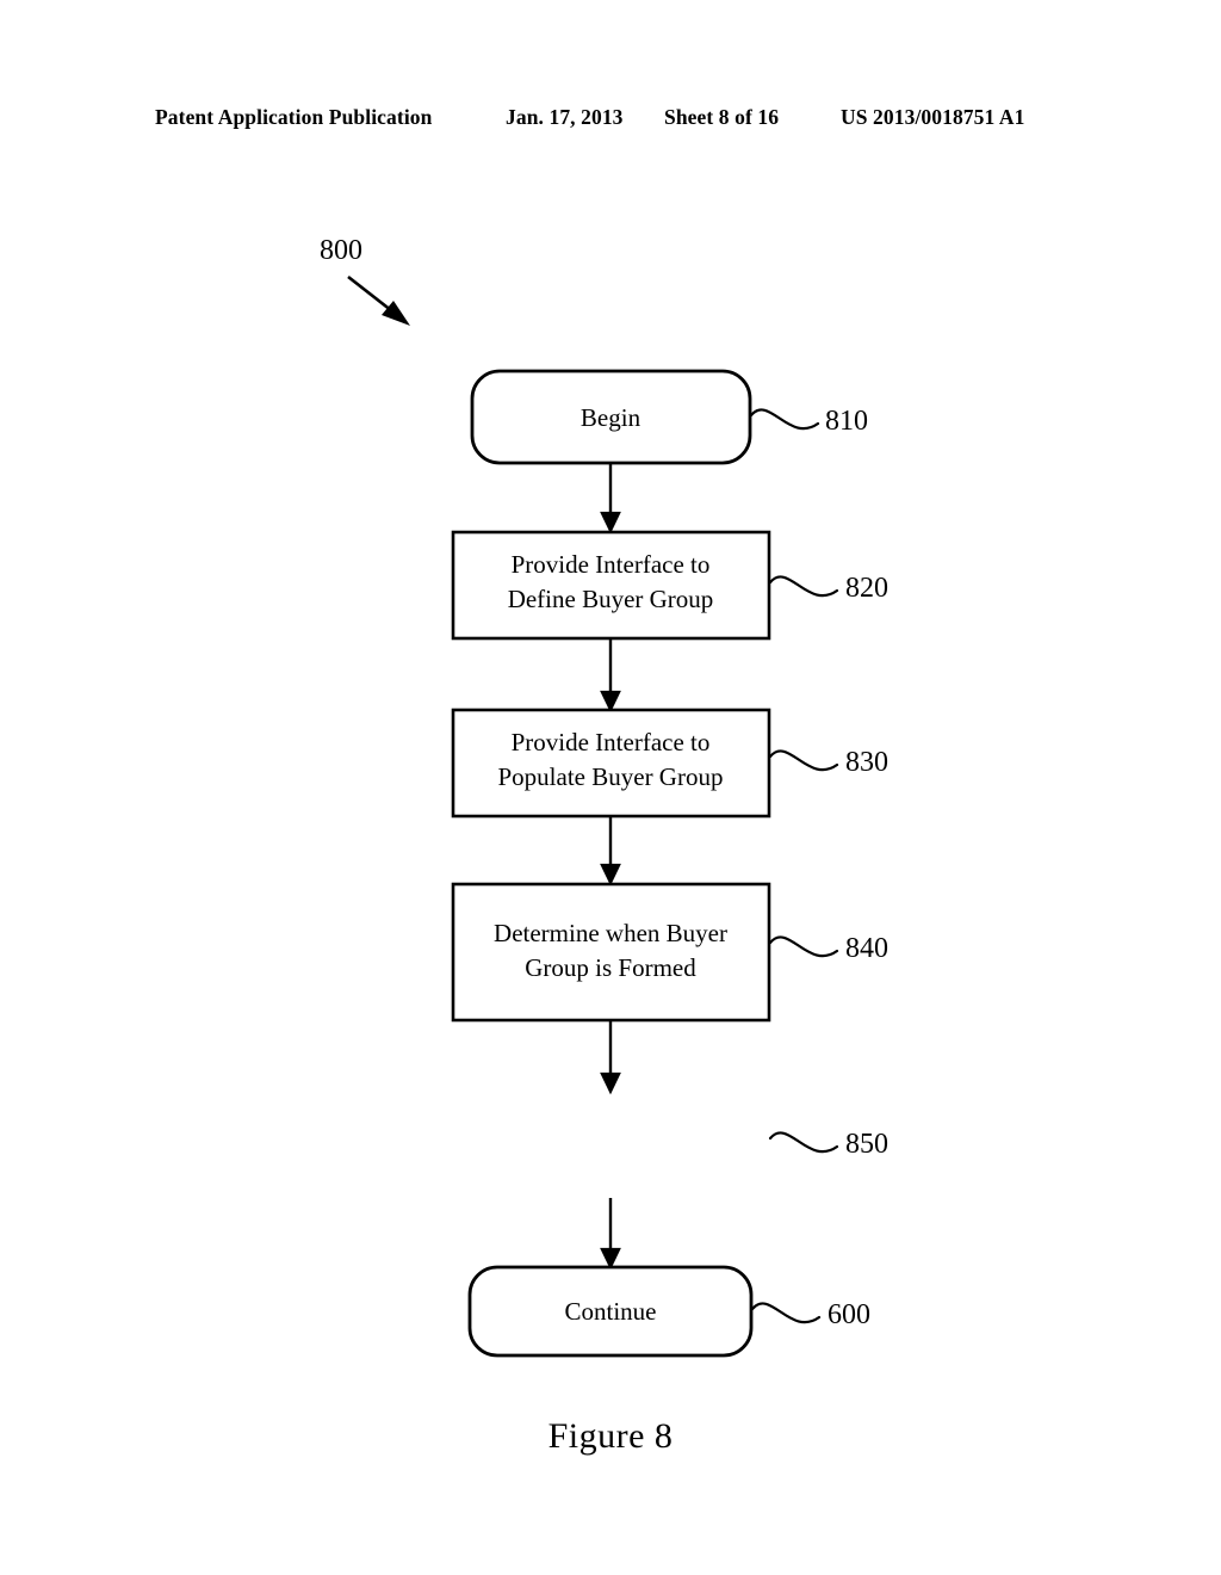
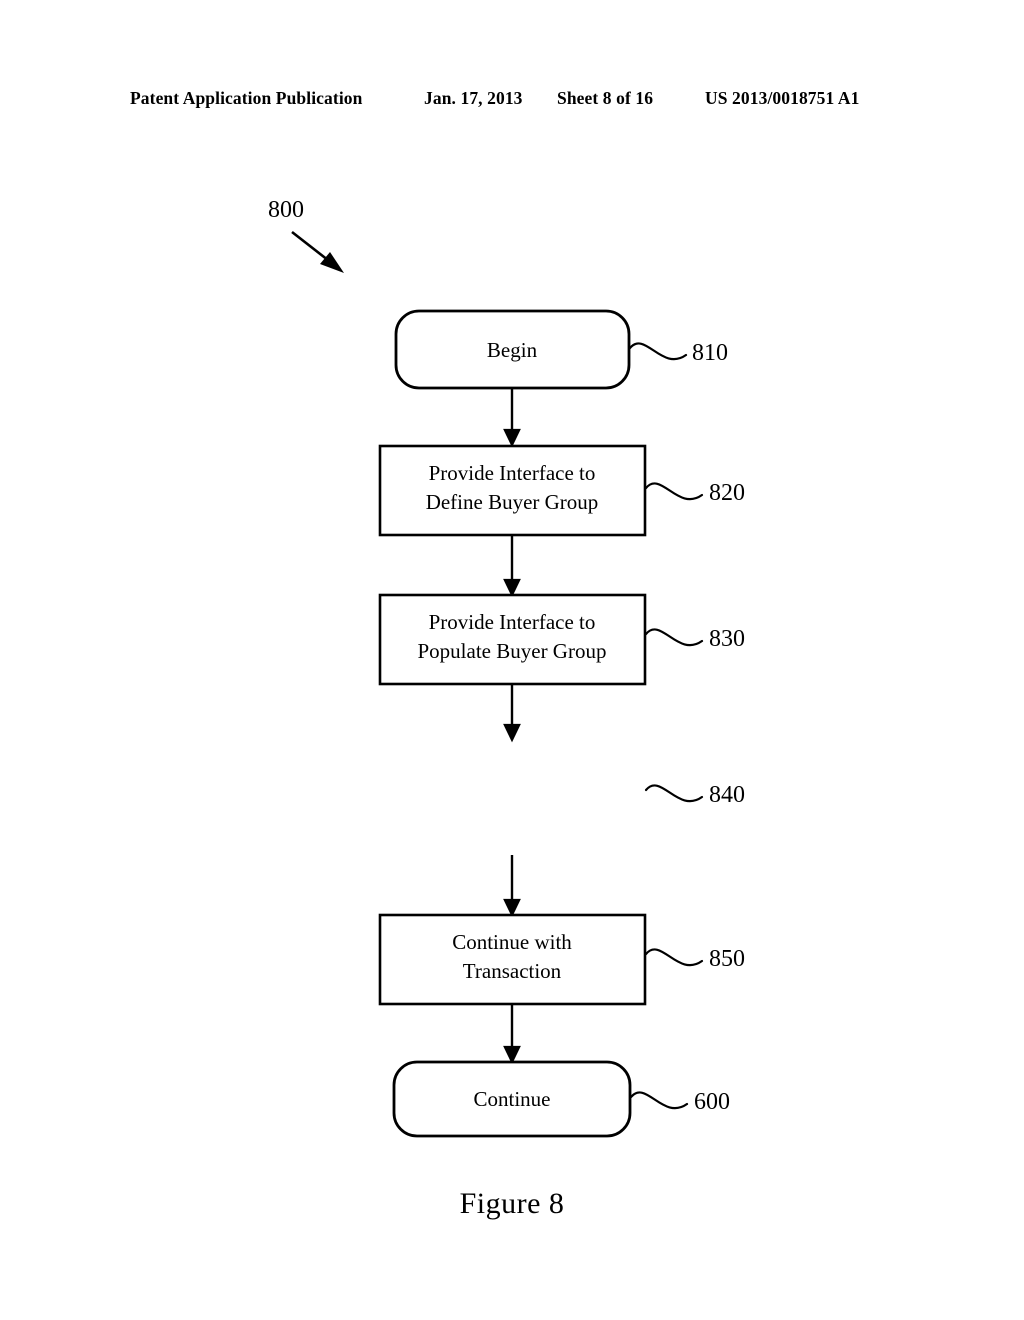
  Patent Application Publication
  Jan. 17, 2013
  Sheet 8 of 16
  US 2013/0018751 A1
  800
  Begin
  810
  Provide Interface to
  Define Buyer Group
  820
  Provide Interface to
  Populate Buyer Group
  830
- Determine when Buyer
- Group is Formed
  840
+ Continue with
+ Transaction
  850
  Continue
  600
  Figure 8
